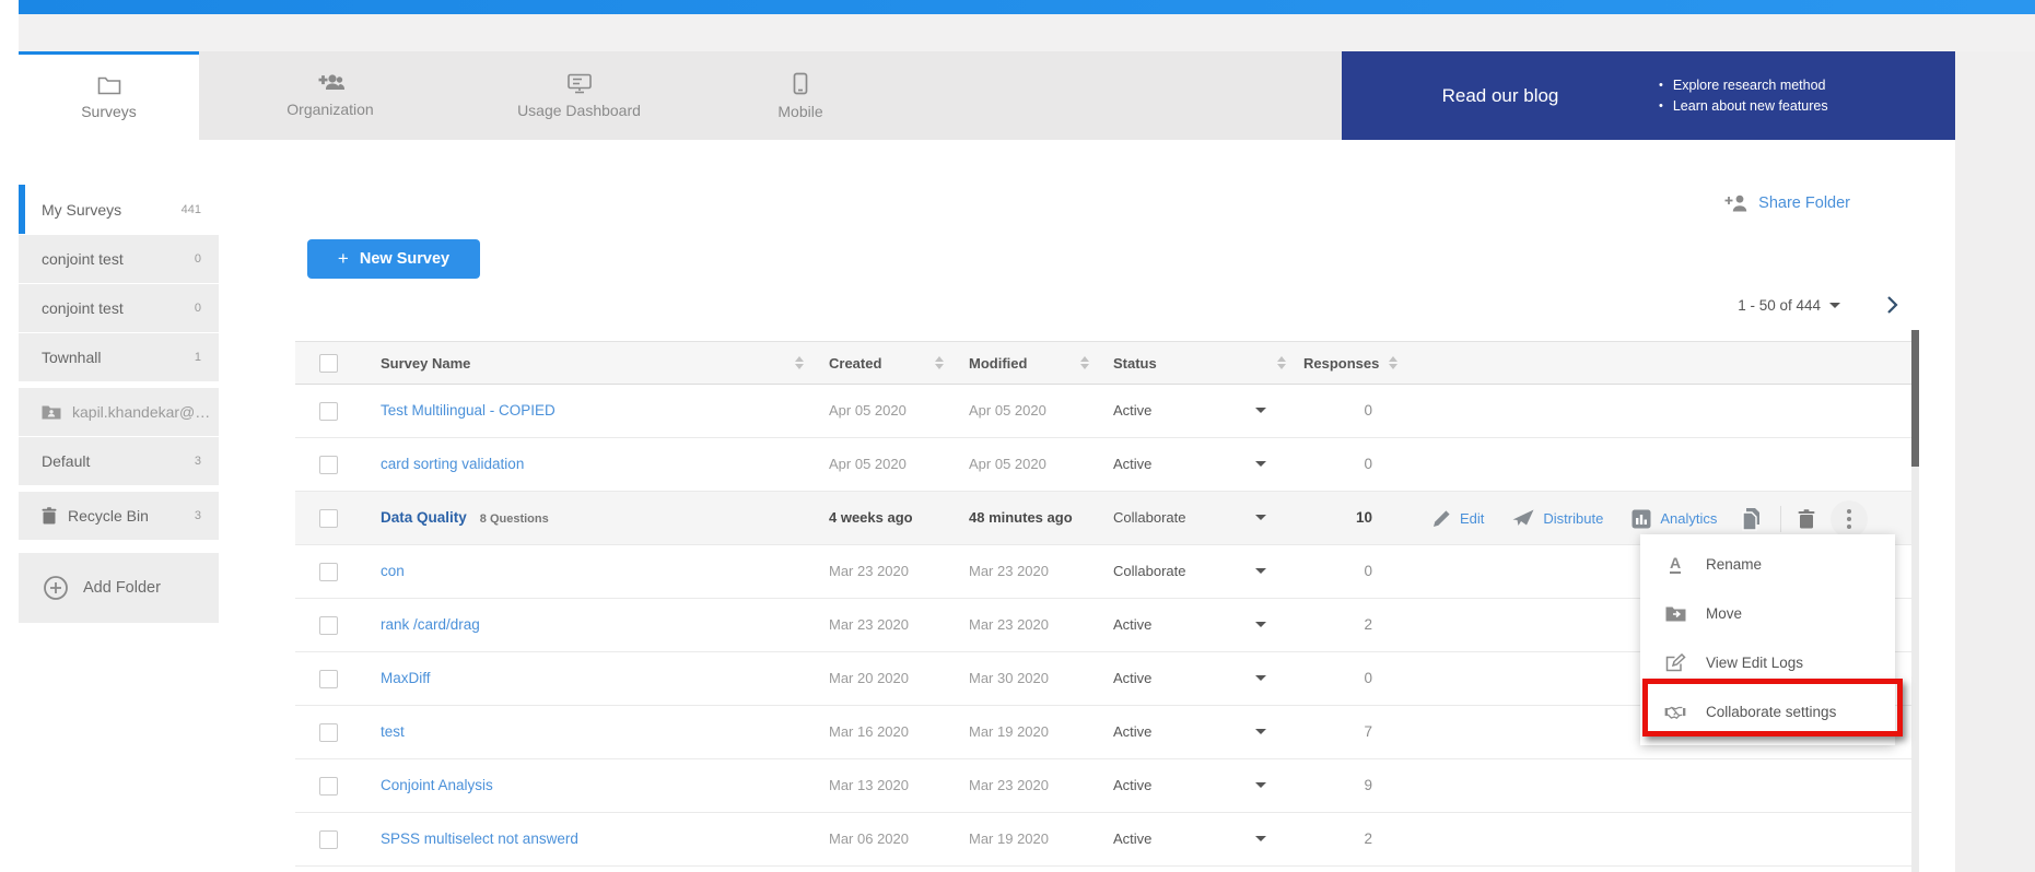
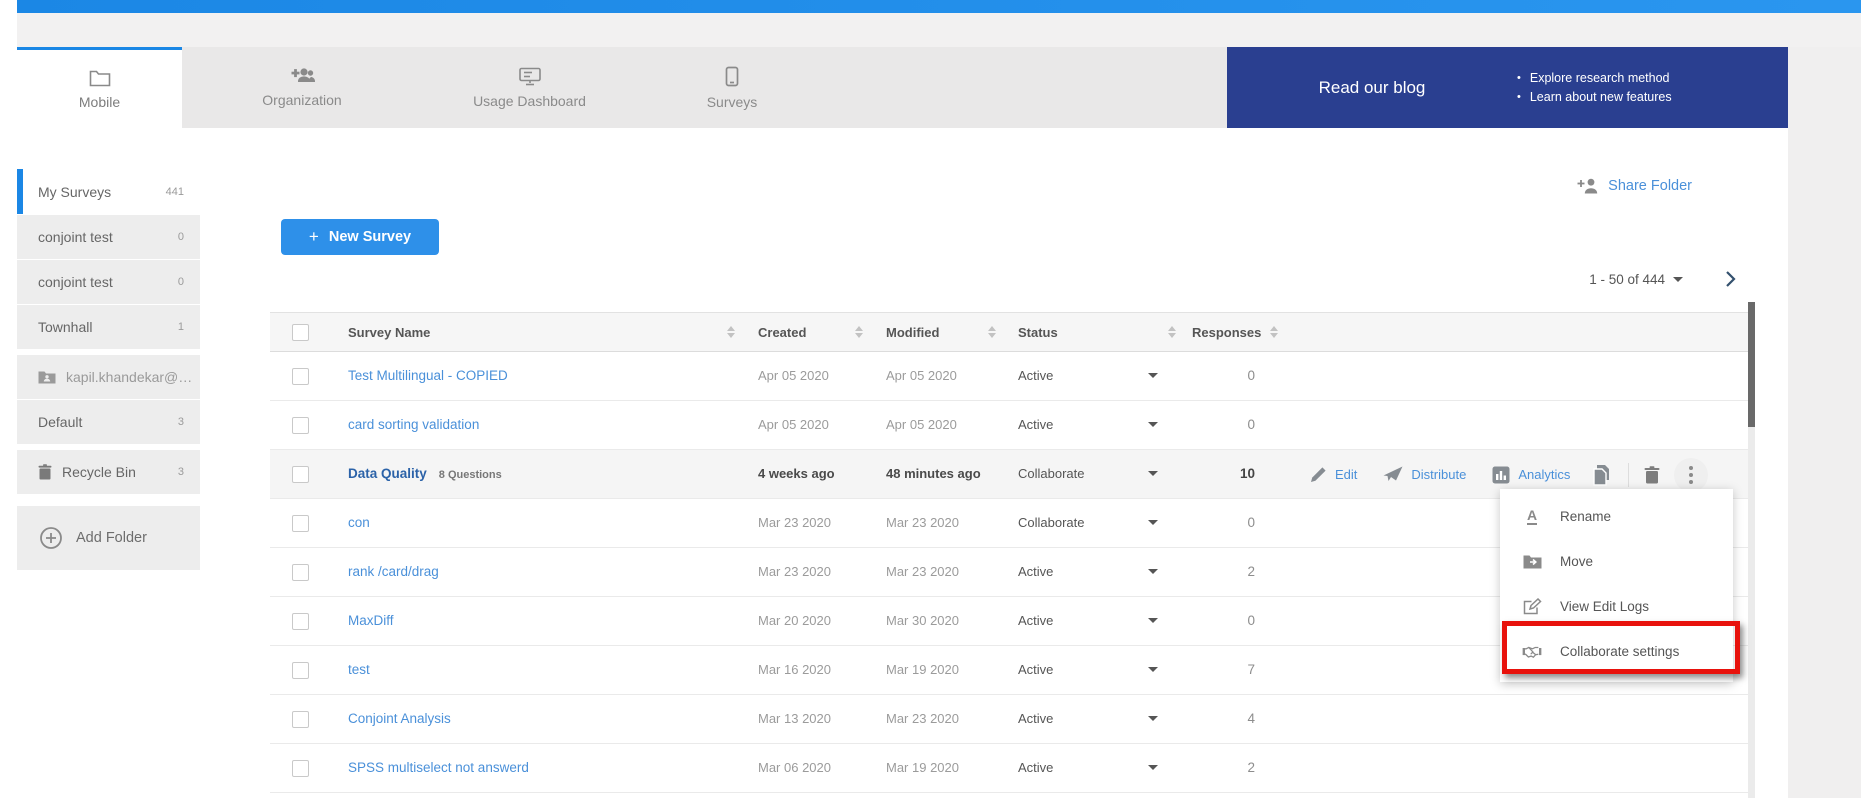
- Surveys
+ Mobile
  Organization
  Usage Dashboard
- Mobile
+ Surveys
  Read our blog
  Explore research method
  Learn about new features
  My Surveys
  441
  conjoint test
  0
  conjoint test
  0
  Townhall
  1
  kapil.khandekar@que
  Default
  3
  Recycle Bin
  3
  Add Folder
  Share Folder
  +
  New Survey
  1 - 50 of 444
  Survey Name
  Created
  Modified
  Status
  Responses
  Test Multilingual - COPIED
  Apr 05 2020
  Apr 05 2020
  Active
  0
  card sorting validation
  Apr 05 2020
  Apr 05 2020
  Active
  0
  Data Quality 8 Questions
  4 weeks ago
  48 minutes ago
  Collaborate
  10
  Edit
  Distribute
  Analytics
  con
  Mar 23 2020
  Mar 23 2020
  Collaborate
  0
  rank /card/drag
  Mar 23 2020
  Mar 23 2020
  Active
  2
  MaxDiff
  Mar 20 2020
  Mar 30 2020
  Active
  0
  test
  Mar 16 2020
  Mar 19 2020
  Active
  7
  Conjoint Analysis
  Mar 13 2020
  Mar 23 2020
  Active
- 9
+ 4
  SPSS multiselect not answerd
  Mar 06 2020
  Mar 19 2020
  Active
  2
  A
  Rename
  Move
  View Edit Logs
  Collaborate settings
